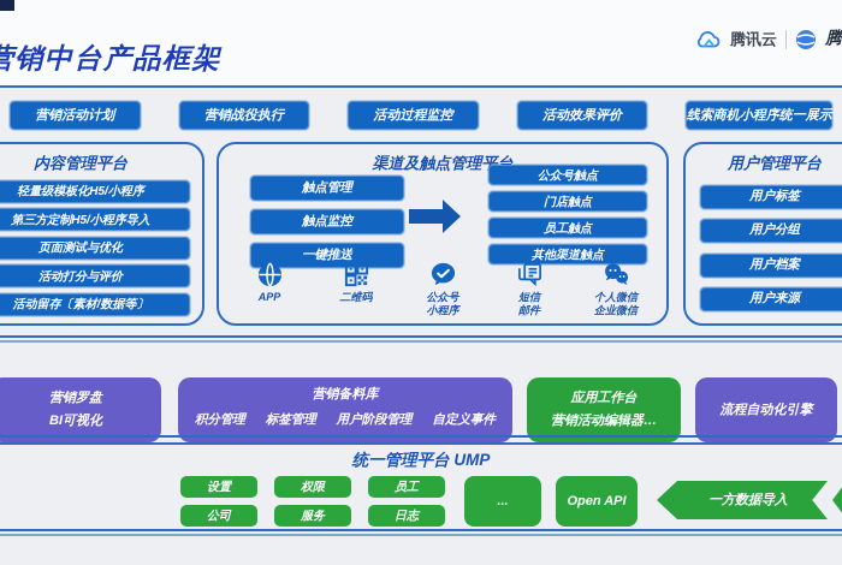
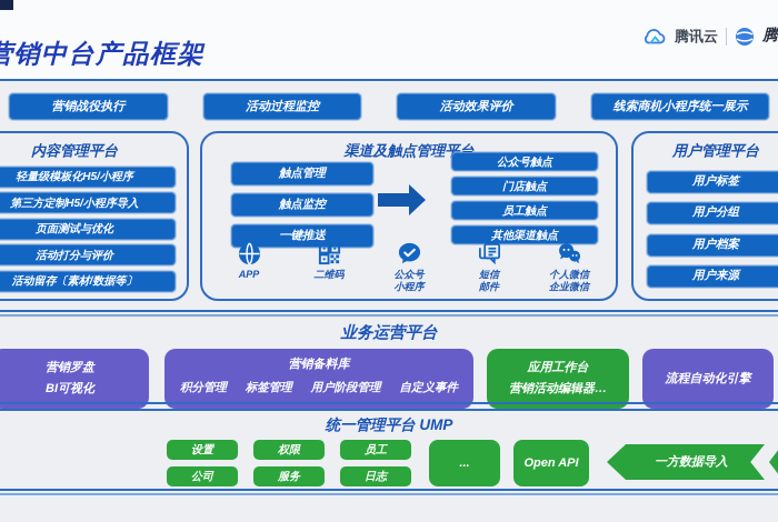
  营销中台产品框架
  腾讯云
- 营销活动计划
  营销战役执行
  活动过程监控
  活动效果评价
  线索商机小程序统一展示
  内容管理平台
  轻量级模板化H5/小程序
  第三方定制H5/小程序导入
  页面测试与优化
  活动打分与评价
  活动留存〔素材/数据等〕
  渠道及触点管理平台
  触点管理
  触点监控
  一键推送
  公众号触点
  门店触点
  员工触点
  其他渠道触点
  APP
  二维码
  公众号
  小程序
  短信
  邮件
  个人微信
  企业微信
  用户管理平台
  用户标签
  用户分组
  用户档案
  用户来源
+ 业务运营平台
  营销罗盘
  BI可视化
  营销备料库
  积分管理
  标签管理
  用户阶段管理
  自定义事件
  应用工作台
  营销活动编辑器…
  流程自动化引擎
  统一管理平台 UMP
  设置
  权限
  员工
  公司
  服务
  日志
  ...
  Open API
  一方数据导入
